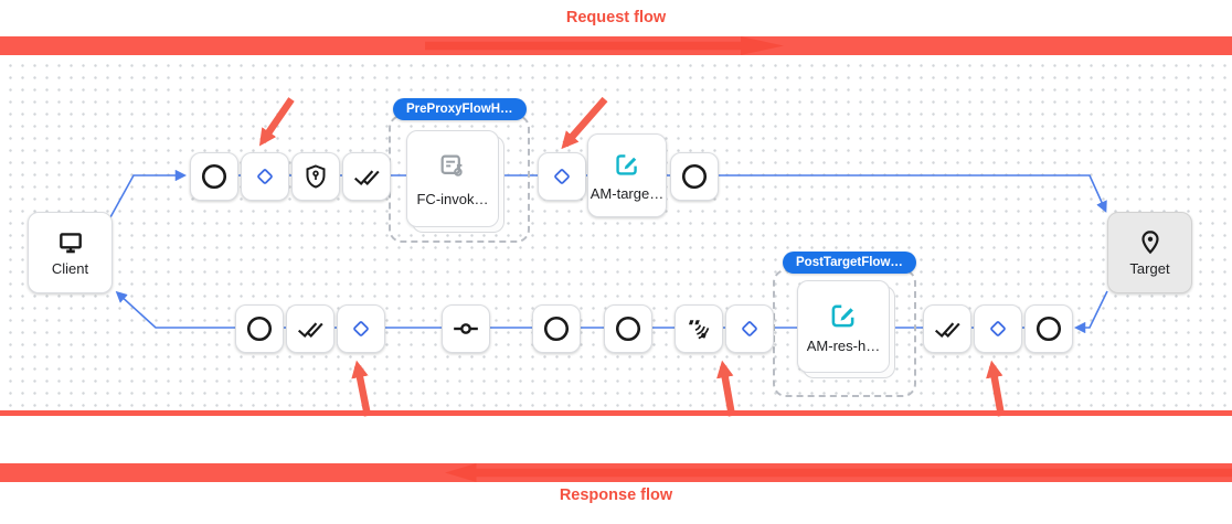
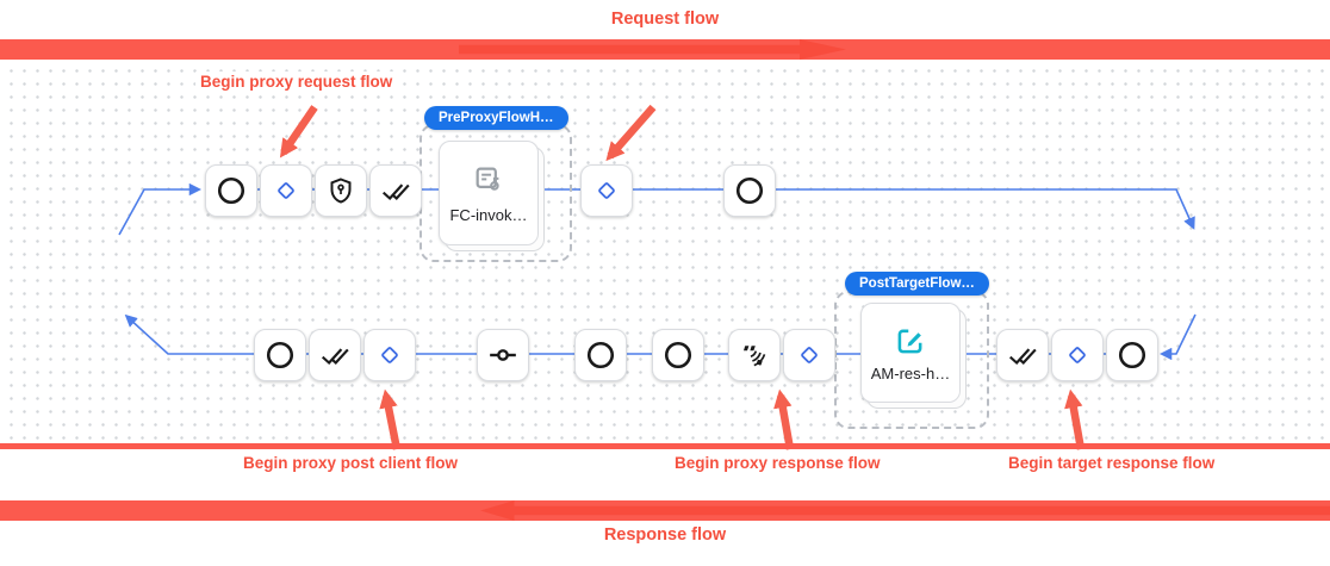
  Request flow
  PreProxyFlowH…
  PostTargetFlow…
- Client
- Target
  FC-invok…
- AM-targe…
  AM-res-h…
+ Begin proxy request flow
+ Begin proxy post client flow
+ Begin proxy response flow
+ Begin target response flow
  Response flow
